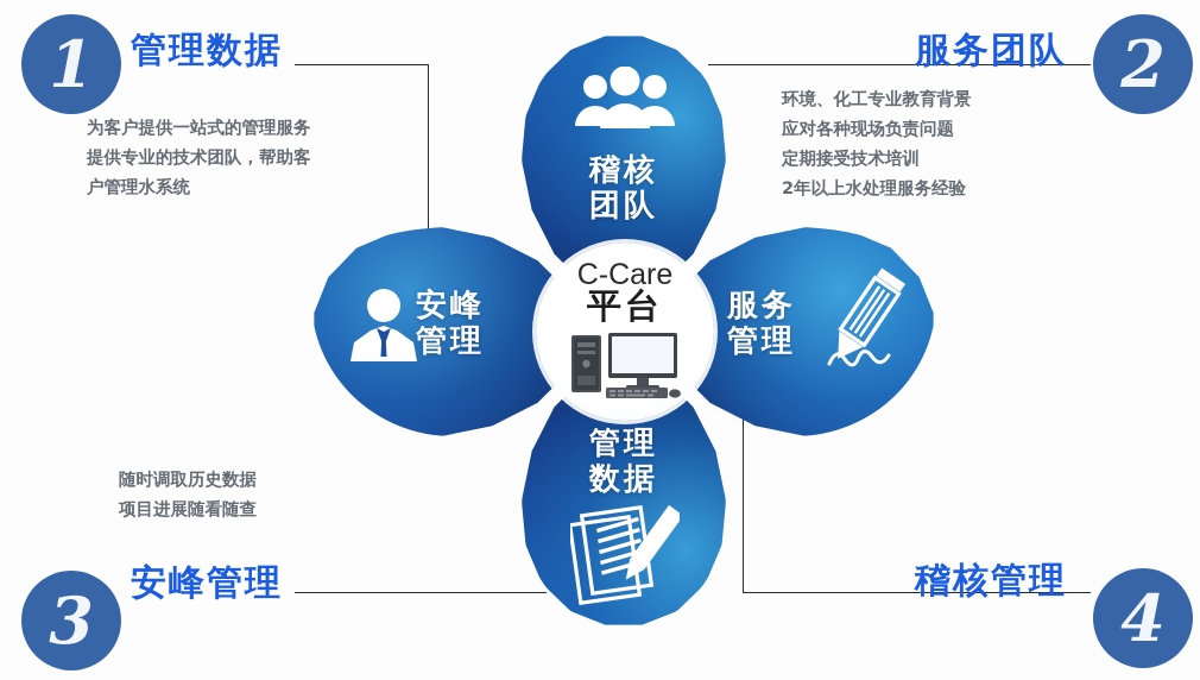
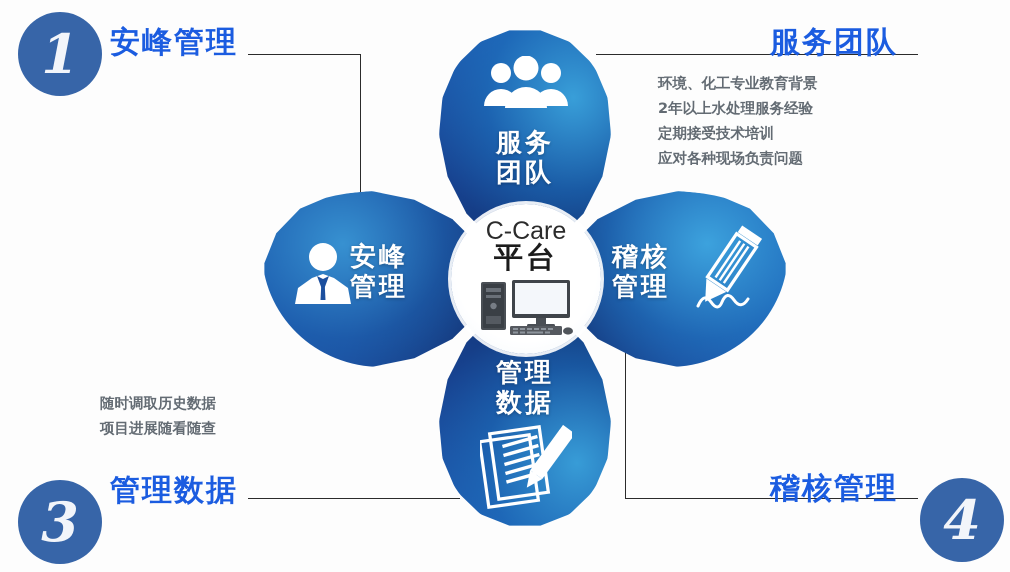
  1
- 2
  3
  4
- 管理数据
+ 安峰管理
  服务团队
- 安峰管理
+ 管理数据
  稽核管理
- 为客户提供一站式的管理服务
- 提供专业的技术团队，帮助客
- 户管理水系统
  环境、化工专业教育背景
- 应对各种现场负责问题
+ 2年以上水处理服务经验
  定期接受技术培训
- 2年以上水处理服务经验
+ 应对各种现场负责问题
  随时调取历史数据
  项目进展随看随查
- 稽核
+ 服务
  团队
  管理
  数据
  安峰
  管理
- 服务
+ 稽核
  管理
  C-Care
  平台
